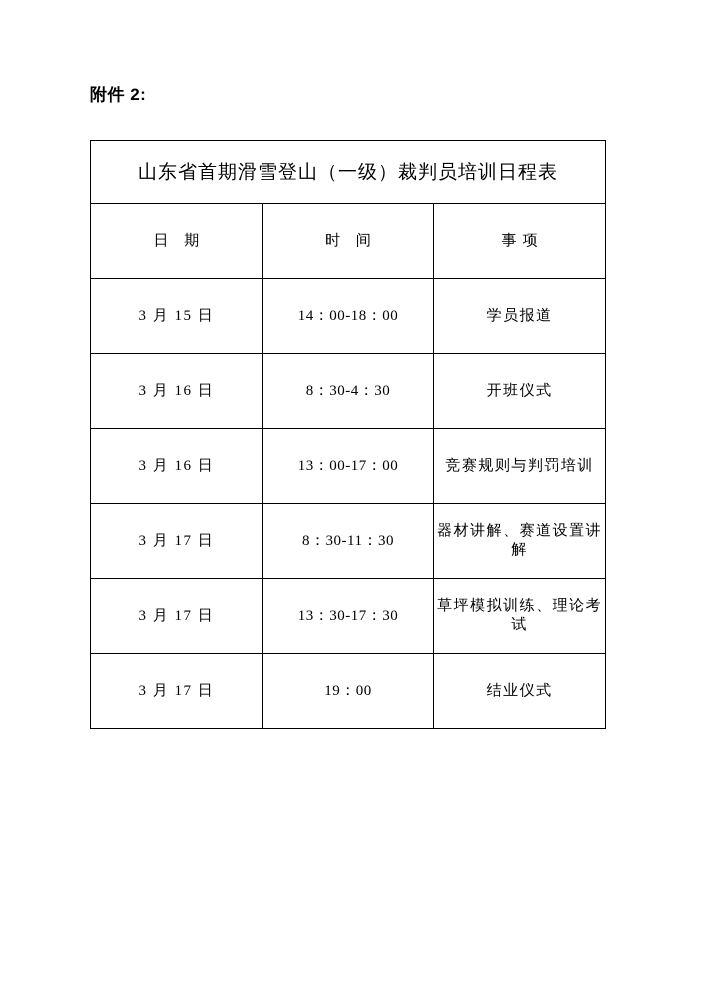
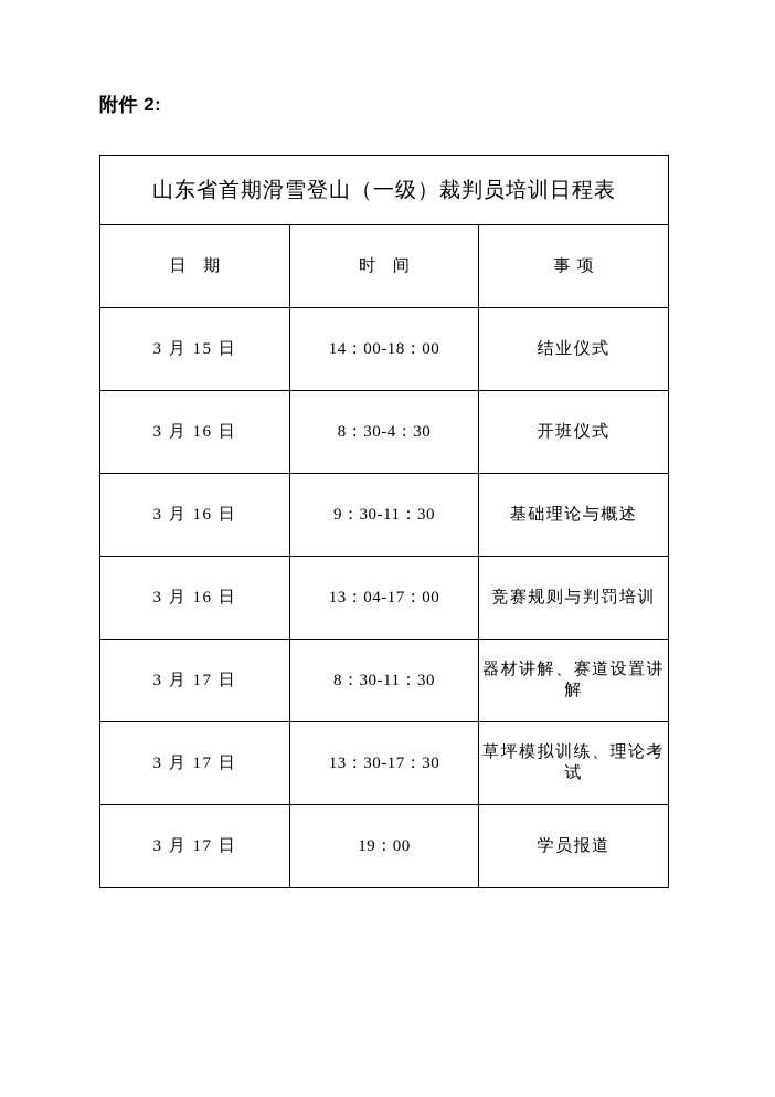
  附件 2:
  山东省首期滑雪登山（一级）裁判员培训日程表
  日 期	时 间	事项
- 3 月 15 日	14：00-18：00	学员报道
+ 3 月 15 日	14：00-18：00	结业仪式
  3 月 16 日	8：30-4：30	开班仪式
+ 3 月 16 日	9：30-11：30	基础理论与概述
- 3 月 16 日	13：00-17：00	竞赛规则与判罚培训
+ 3 月 16 日	13：04-17：00	竞赛规则与判罚培训
  3 月 17 日	8：30-11：30	器材讲解、赛道设置讲解
  3 月 17 日	13：30-17：30	草坪模拟训练、理论考试
- 3 月 17 日	19：00	结业仪式
+ 3 月 17 日	19：00	学员报道
